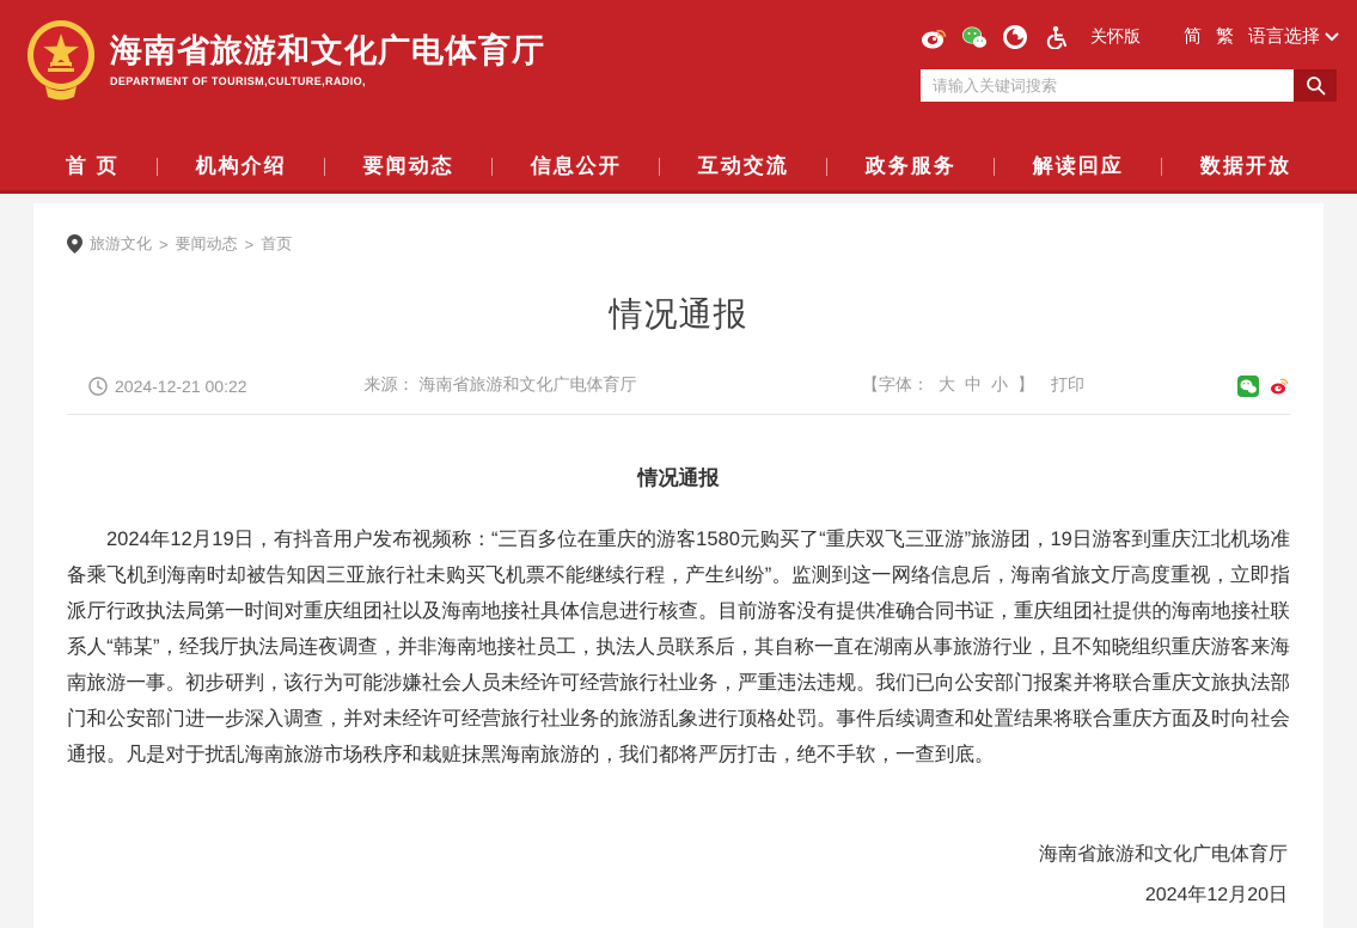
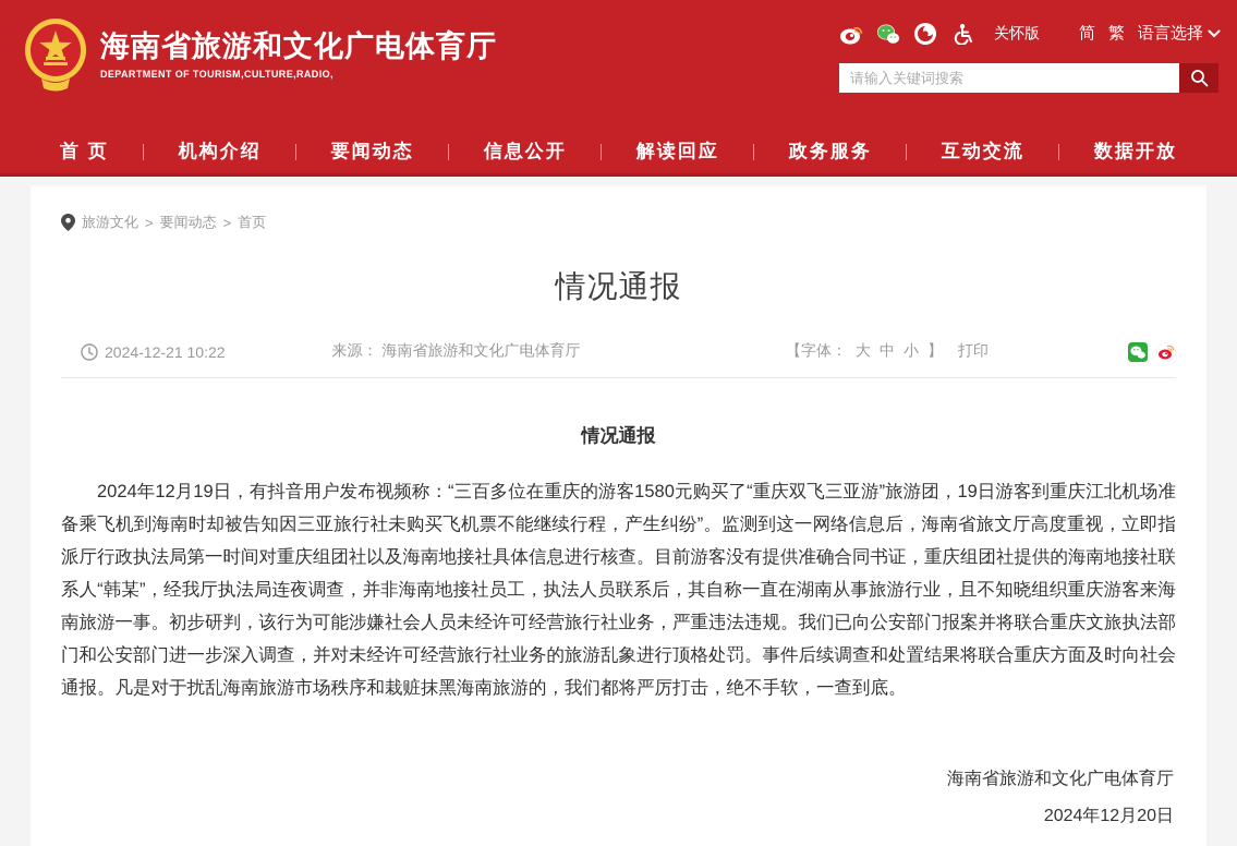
  海南省旅游和文化广电体育厅
  DEPARTMENT OF TOURISM,CULTURE,RADIO,
  关怀版
  简
  繁
  语言选择
  请输入关键词搜索
  首 页
  机构介绍
  要闻动态
  信息公开
- 互动交流
+ 解读回应
  政务服务
- 解读回应
+ 互动交流
  数据开放
  旅游文化
  >
  要闻动态
  >
  首页
  情况通报
- 2024-12-21 00:22
+ 2024-12-21 10:22
  来源： 海南省旅游和文化广电体育厅
  【字体：
  大
  中
  小
  】
  打印
  情况通报
  2024年12月19日，有抖音用户发布视频称：“三百多位在重庆的游客1580元购买了“重庆双飞三亚游”旅游团，19日游客到重庆江北机场准备乘飞机到海南时却被告知因三亚旅行社未购买飞机票不能继续行程，产生纠纷”。监测到这一网络信息后，海南省旅文厅高度重视，立即指派厅行政执法局第一时间对重庆组团社以及海南地接社具体信息进行核查。目前游客没有提供准确合同书证，重庆组团社提供的海南地接社联系人“韩某”，经我厅执法局连夜调查，并非海南地接社员工，执法人员联系后，其自称一直在湖南从事旅游行业，且不知晓组织重庆游客来海南旅游一事。初步研判，该行为可能涉嫌社会人员未经许可经营旅行社业务，严重违法违规。我们已向公安部门报案并将联合重庆文旅执法部门和公安部门进一步深入调查，并对未经许可经营旅行社业务的旅游乱象进行顶格处罚。事件后续调查和处置结果将联合重庆方面及时向社会通报。凡是对于扰乱海南旅游市场秩序和栽赃抹黑海南旅游的，我们都将严厉打击，绝不手软，一查到底。
  海南省旅游和文化广电体育厅
  2024年12月20日
